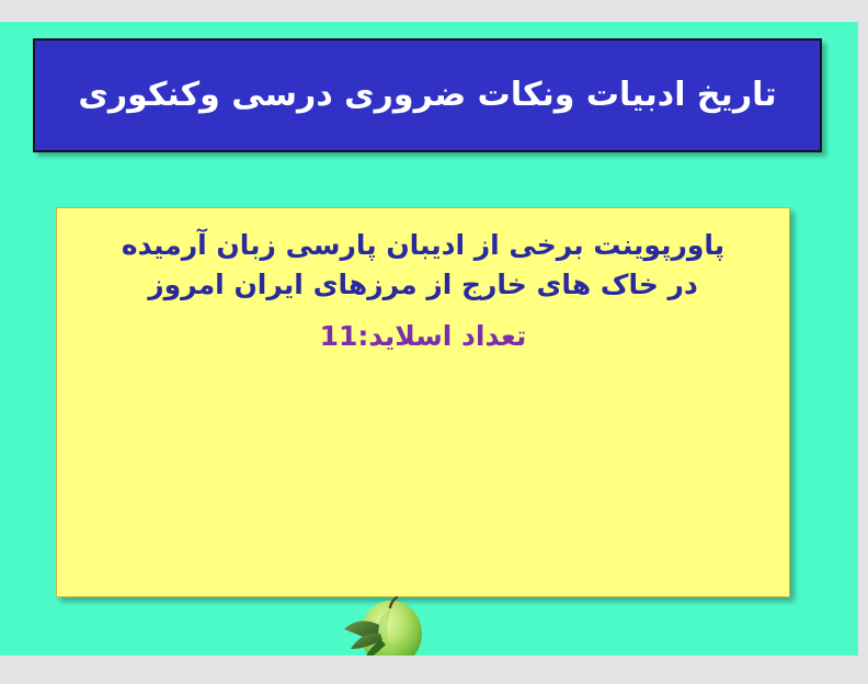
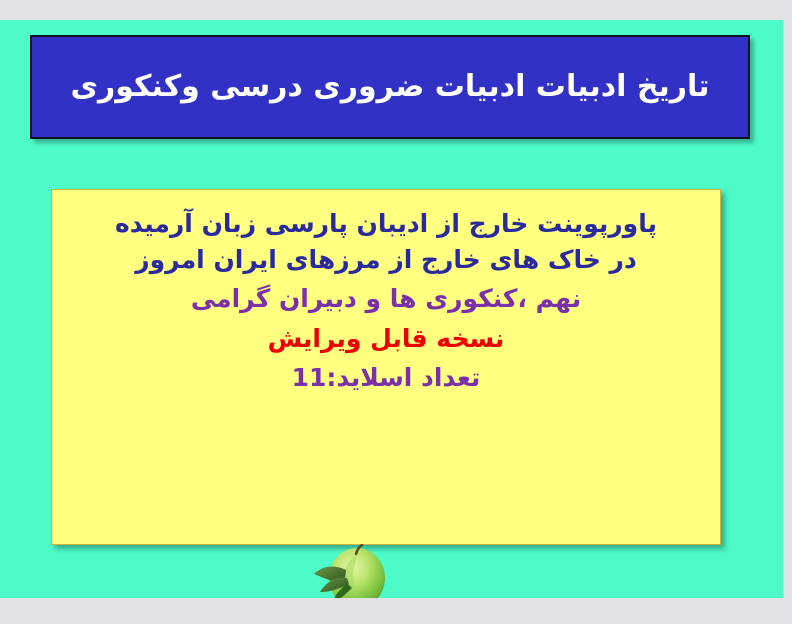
- تاریخ ادبیات ونکات ضروری درسی وکنکوری
+ تاریخ ادبیات ادبیات ضروری درسی وکنکوری
- پاورپوینت برخی از ادیبان پارسی زبان آرمیده
+ پاورپوینت خارج از ادیبان پارسی زبان آرمیده
  در خاک های خارج از مرزهای ایران امروز
+ نهم ،کنکوری ها و دبیران گرامی
+ نسخه قابل ویرایش
  تعداد اسلاید:11
